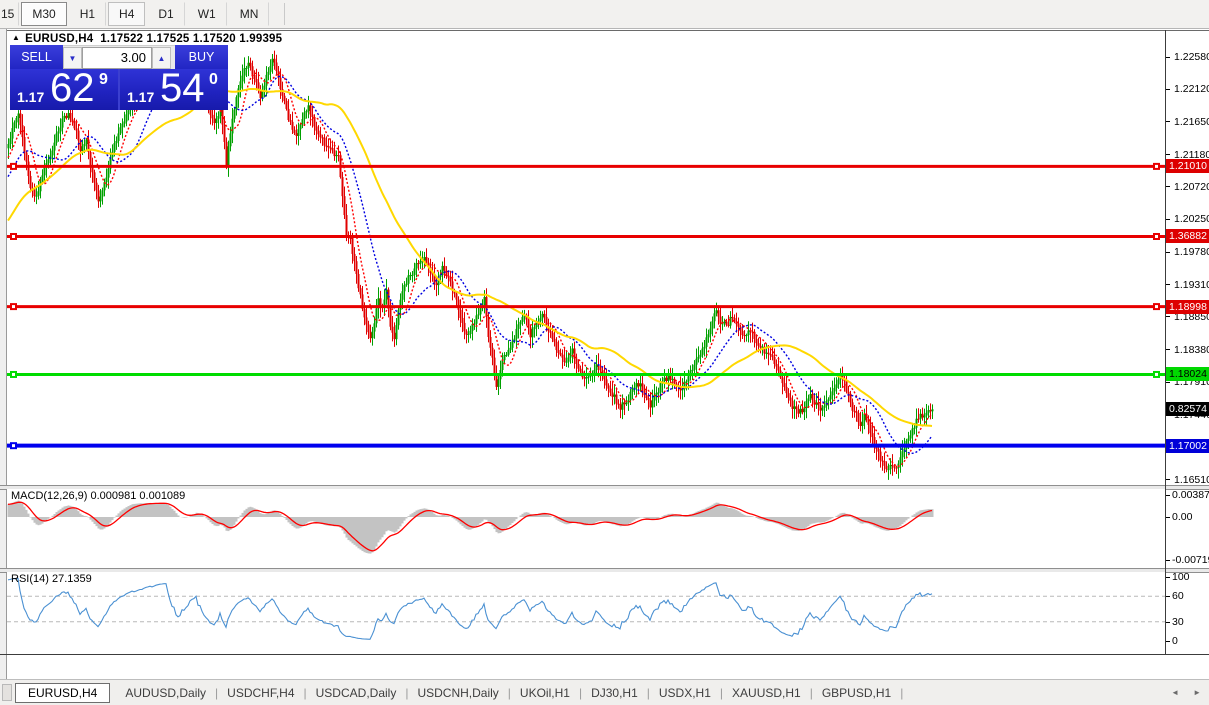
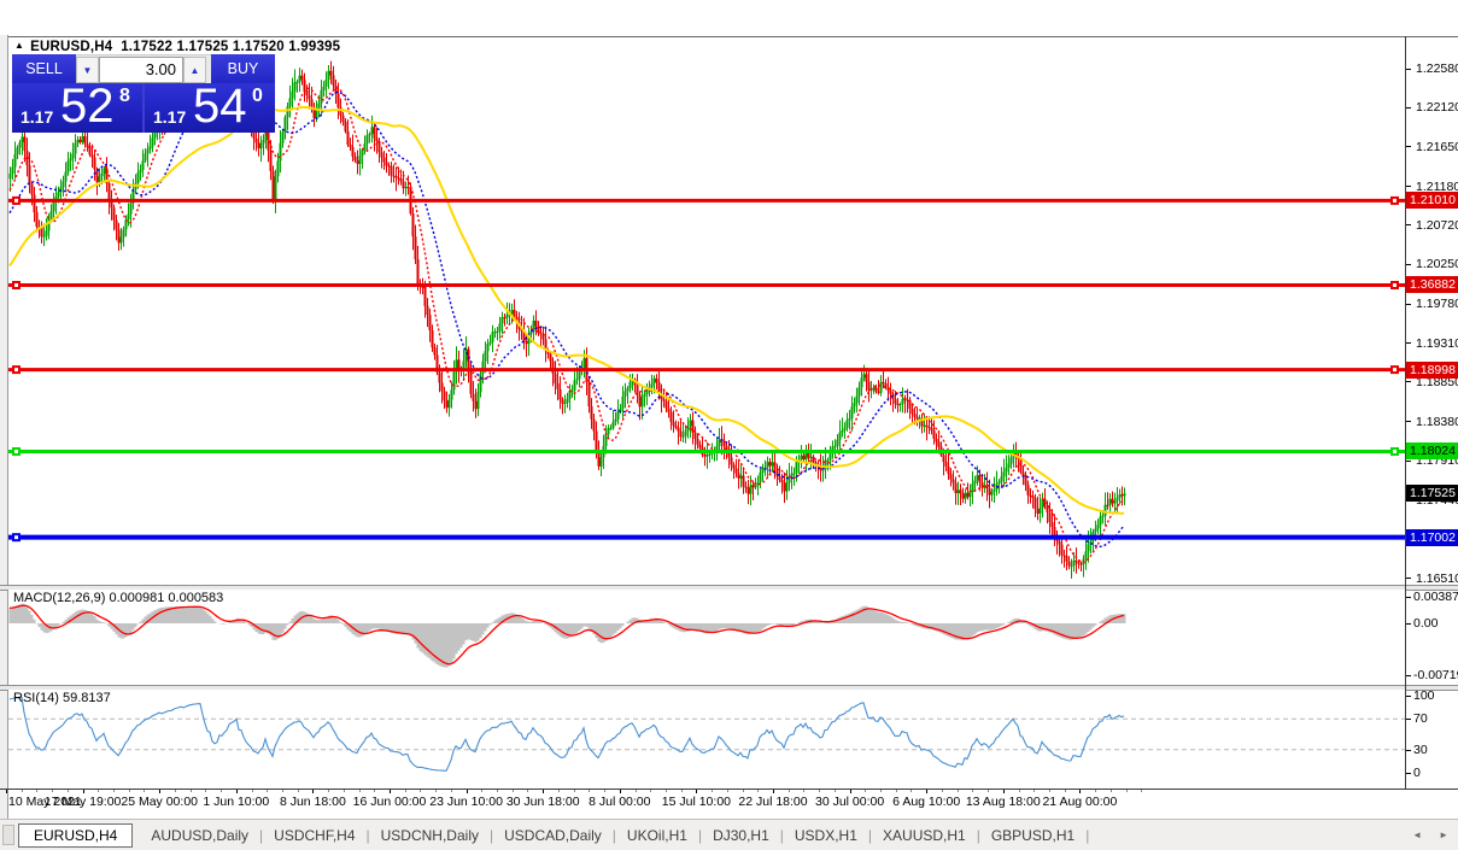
- 15
- M30
- H1
- H4
- D1
- W1
- MN
  ▲ EURUSD,H4 1.17522 1.17525 1.17520 1.99395
  SELL
  ▼
  3.00
  ▲
  BUY
  1.17
- 62
+ 52
- 9
+ 8
  1.17
  54
  0
- MACD(12,26,9) 0.000981 0.001089
+ MACD(12,26,9) 0.000981 0.000583
- RSI(14) 27.1359
+ RSI(14) 59.8137
  1.2258
  1.2212
  1.2165
  1.21180
  1.2072
  1.2025
  1.1978
  1.1931
  1.1885
  1.1838
  1.1791
  1.1651
  1.21010
  1.36882
  1.18998
  1.18024
  1.17002
- 0.82574
+ 1.17525
  0.00387
  0.00
  -0.0071
  100
- 60
+ 70
  30
  0
+ 10 May 2021
+ 17 May 19:00
+ 25 May 00:00
+ 1 Jun 10:00
+ 8 Jun 18:00
+ 16 Jun 00:00
+ 23 Jun 10:00
+ 30 Jun 18:00
+ 8 Jul 00:00
+ 15 Jul 10:00
+ 22 Jul 18:00
+ 30 Jul 00:00
+ 6 Aug 10:00
+ 13 Aug 18:00
+ 21 Aug 00:00
  EURUSD,H4
  AUDUSD,Daily
  |
  USDCHF,H4
  |
- USDCAD,Daily
+ USDCNH,Daily
  |
- USDCNH,Daily
+ USDCAD,Daily
  |
  UKOil,H1
  |
  DJ30,H1
  |
  USDX,H1
  |
  XAUUSD,H1
  |
  GBPUSD,H1
  |
  ◄
  ►
